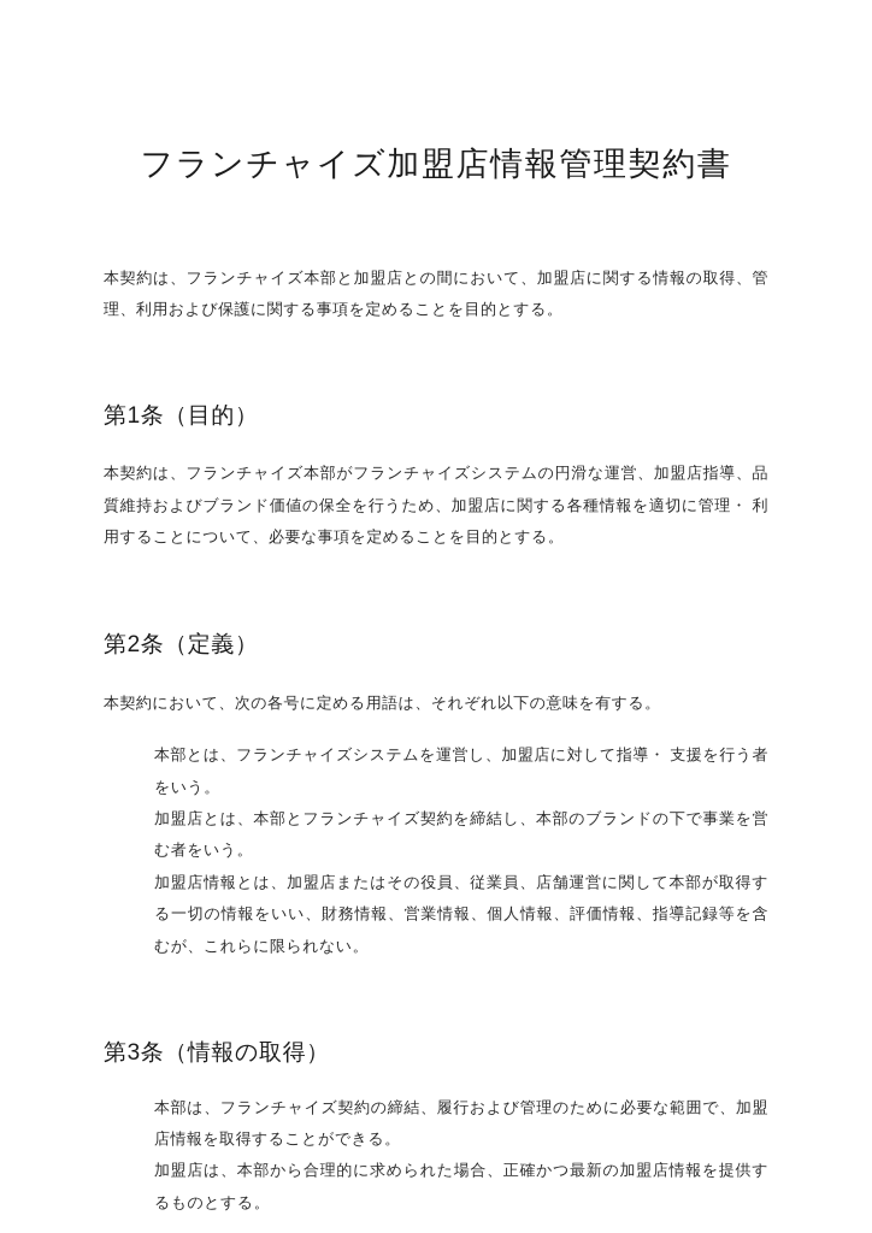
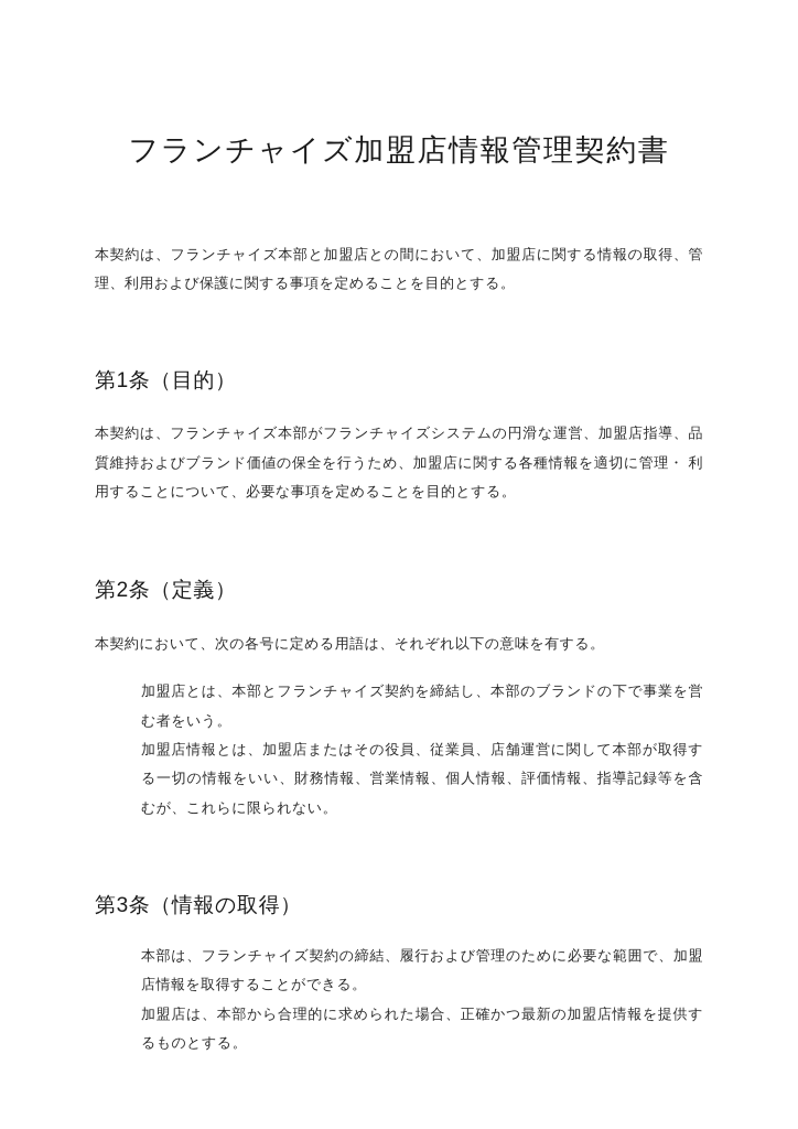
  フランチャイズ加盟店情報管理契約書
  本契約は、フランチャイズ本部と加盟店との間において、加盟店に関する情報の取得、管理、利用および保護に関する事項を定めることを目的とする。
  第1条（目的）
  本契約は、フランチャイズ本部がフランチャイズシステムの円滑な運営、加盟店指導、品質維持およびブランド価値の保全を行うため、加盟店に関する各種情報を適切に管理・ 利用することについて、必要な事項を定めることを目的とする。
  第2条（定義）
  本契約において、次の各号に定める用語は、それぞれ以下の意味を有する。
- 本部とは、フランチャイズシステムを運営し、加盟店に対して指導・ 支援を行う者をいう。
  加盟店とは、本部とフランチャイズ契約を締結し、本部のブランドの下で事業を営む者をいう。
  加盟店情報とは、加盟店またはその役員、従業員、店舗運営に関して本部が取得する一切の情報をいい、財務情報、営業情報、個人情報、評価情報、指導記録等を含むが、これらに限られない。
  第3条（情報の取得）
  本部は、フランチャイズ契約の締結、履行および管理のために必要な範囲で、加盟店情報を取得することができる。
  加盟店は、本部から合理的に求められた場合、正確かつ最新の加盟店情報を提供するものとする。
